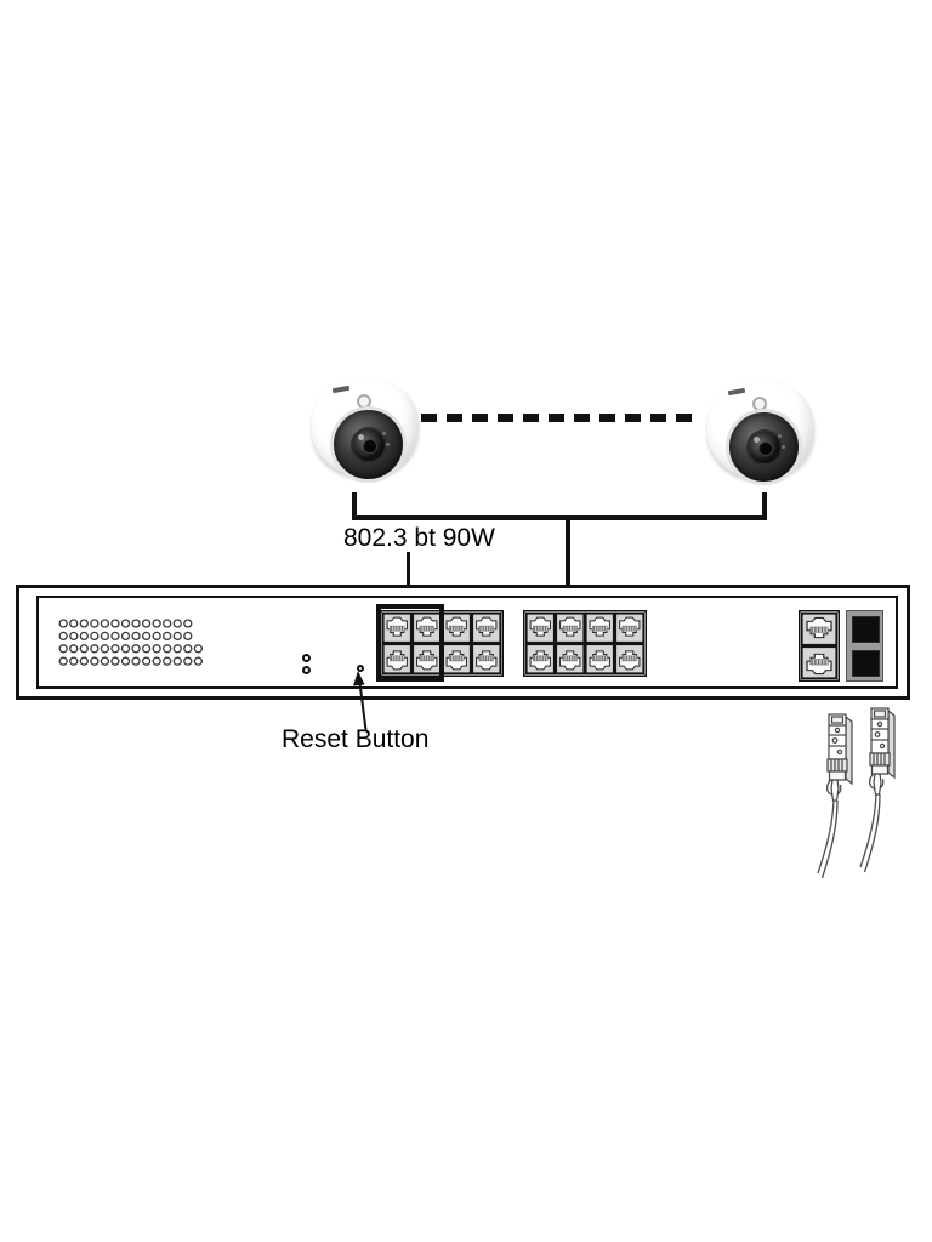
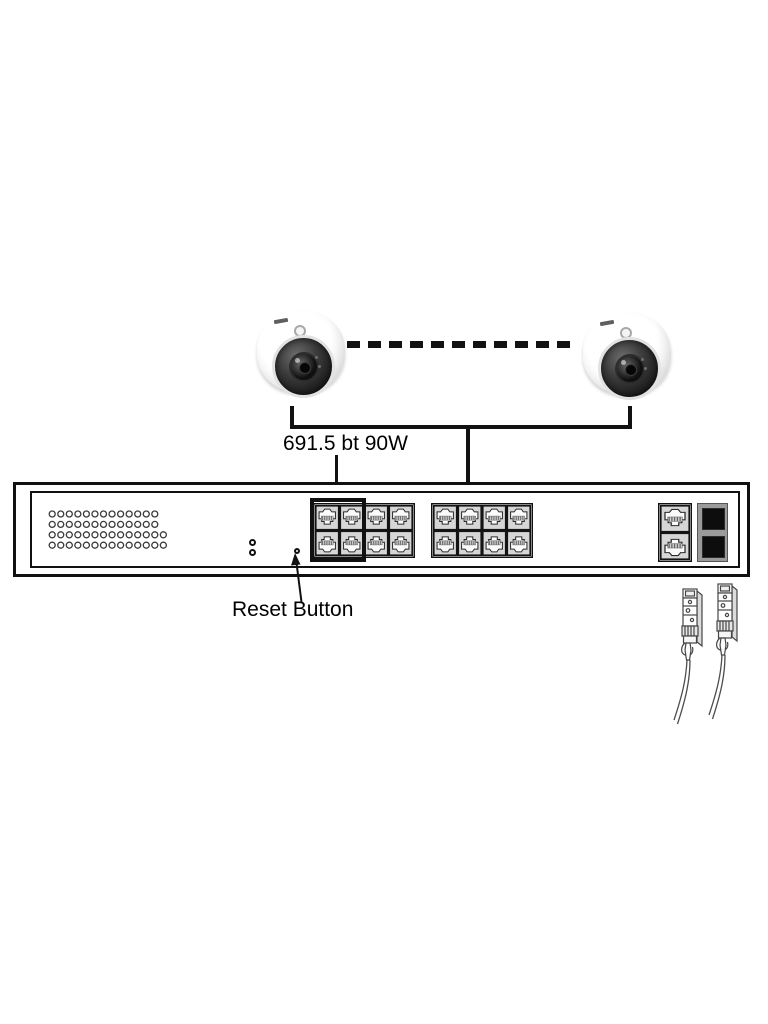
- 802.3 bt 90W
+ 691.5 bt 90W
  Reset Button
